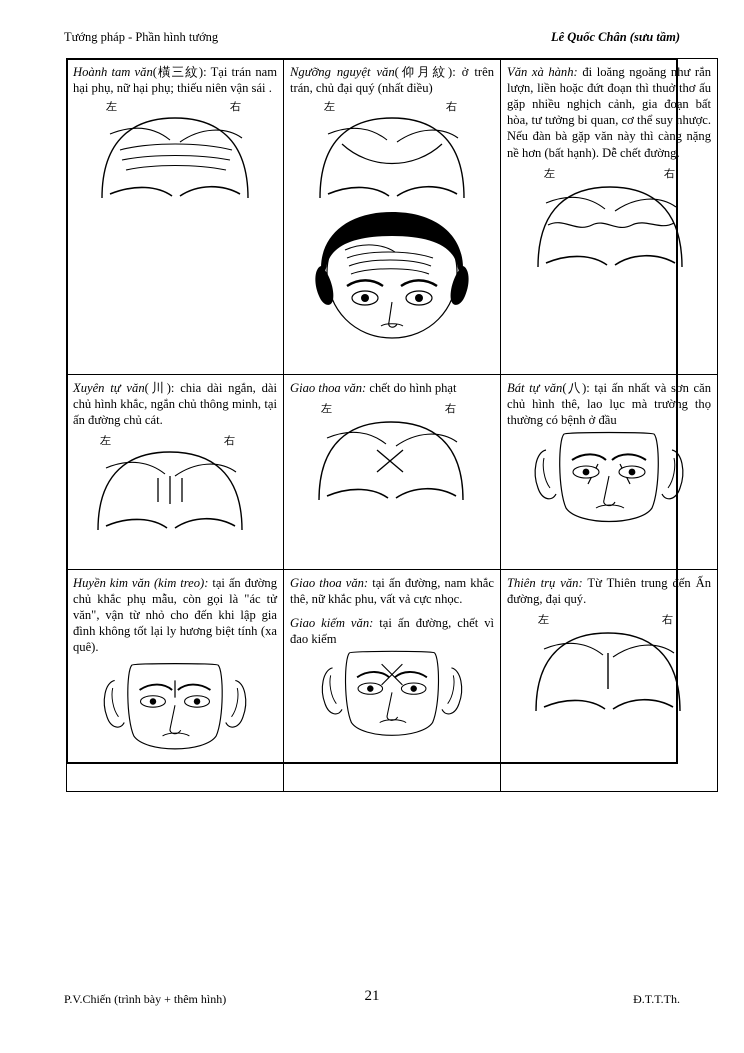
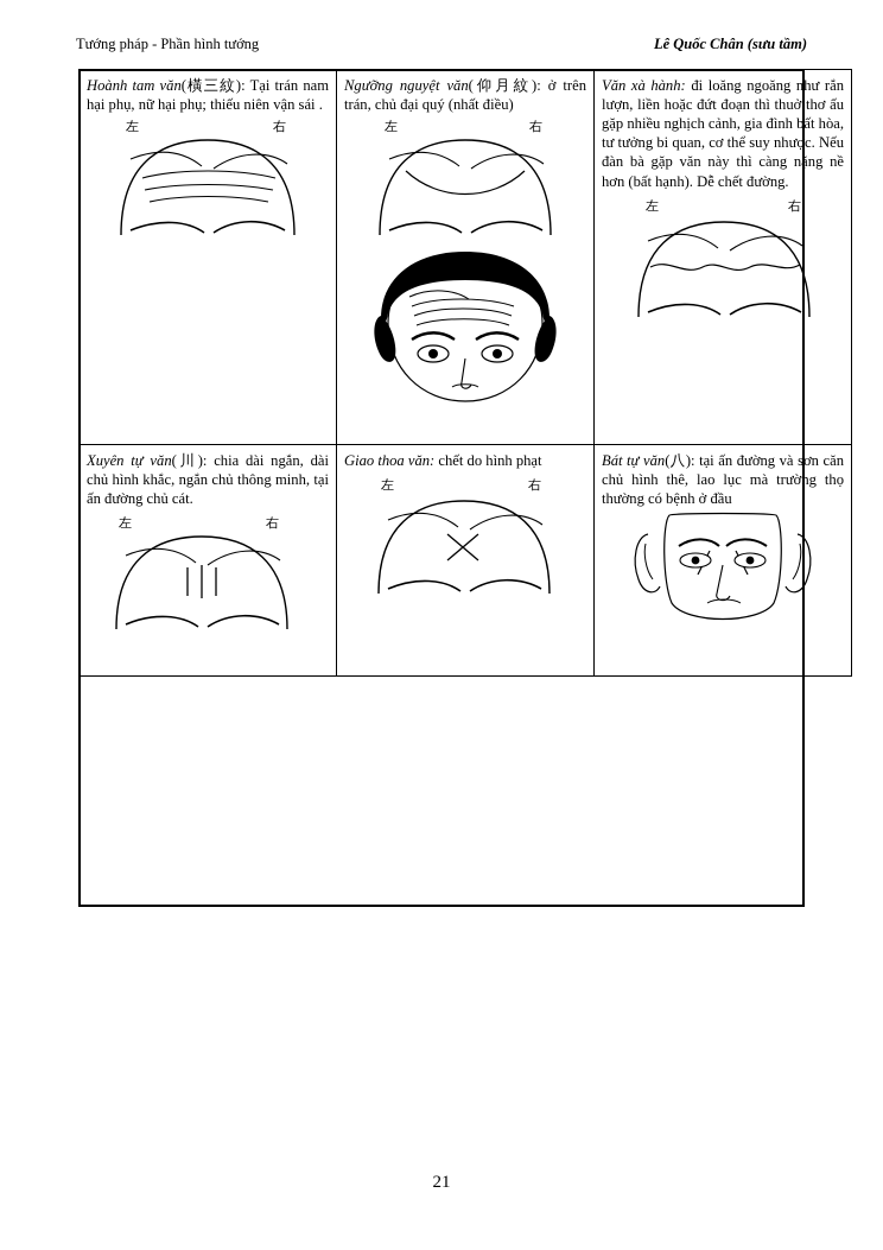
  Tướng pháp - Phần hình tướng
  Lê Quốc Chân (sưu tầm)
- Hoành tam văn(橫三紋): Tại trán nam hại phụ, nữ hại phụ; thiếu niên vận sái . 左 右	Ngưỡng nguyệt văn(仰月紋): ở trên trán, chủ đại quý (nhất điều) 左 右	Văn xà hành: đi loăng ngoăng như rắn lượn, liền hoặc đứt đoạn thì thuở thơ ấu gặp nhiều nghịch cảnh, gia đoạn bất hòa, tư tưởng bi quan, cơ thể suy nhược. Nếu đàn bà gặp văn này thì càng nặng nề hơn (bất hạnh). Dễ chết đường. 左 右
+ Hoành tam văn(橫三紋): Tại trán nam hại phụ, nữ hại phụ; thiếu niên vận sái . 左 右	Ngưỡng nguyệt văn(仰月紋): ở trên trán, chủ đại quý (nhất điều) 左 右	Văn xà hành: đi loăng ngoăng như rắn lượn, liền hoặc đứt đoạn thì thuở thơ ấu gặp nhiều nghịch cảnh, gia đình bất hòa, tư tưởng bi quan, cơ thể suy nhược. Nếu đàn bà gặp văn này thì càng nặng nề hơn (bất hạnh). Dễ chết đường. 左 右
- Xuyên tự văn(川): chia dài ngắn, dài chủ hình khắc, ngắn chủ thông minh, tại ấn đường chủ cát. 左 右	Giao thoa văn: chết do hình phạt 左 右	Bát tự văn(八): tại ấn nhất và sơn căn chủ hình thê, lao lục mà trường thọ thường có bệnh ở đầu
+ Xuyên tự văn(川): chia dài ngắn, dài chủ hình khắc, ngắn chủ thông minh, tại ấn đường chủ cát. 左 右	Giao thoa văn: chết do hình phạt 左 右	Bát tự văn(八): tại ấn đường và sơn căn chủ hình thê, lao lục mà trường thọ thường có bệnh ở đầu
- Huyền kim văn (kim treo): tại ấn đường chủ khắc phụ mẫu, còn gọi là "ác tử văn", vận từ nhỏ cho đến khi lập gia đình không tốt lại ly hương biệt tính (xa quê).	Giao thoa văn: tại ấn đường, nam khắc thê, nữ khắc phu, vất vả cực nhọc. Giao kiếm văn: tại ấn đường, chết vì đao kiếm	Thiên trụ văn: Từ Thiên trung đến Ấn đường, đại quý. 左 右
- P.V.Chiến (trình bày + thêm hình)
- Đ.T.T.Th.
  21
